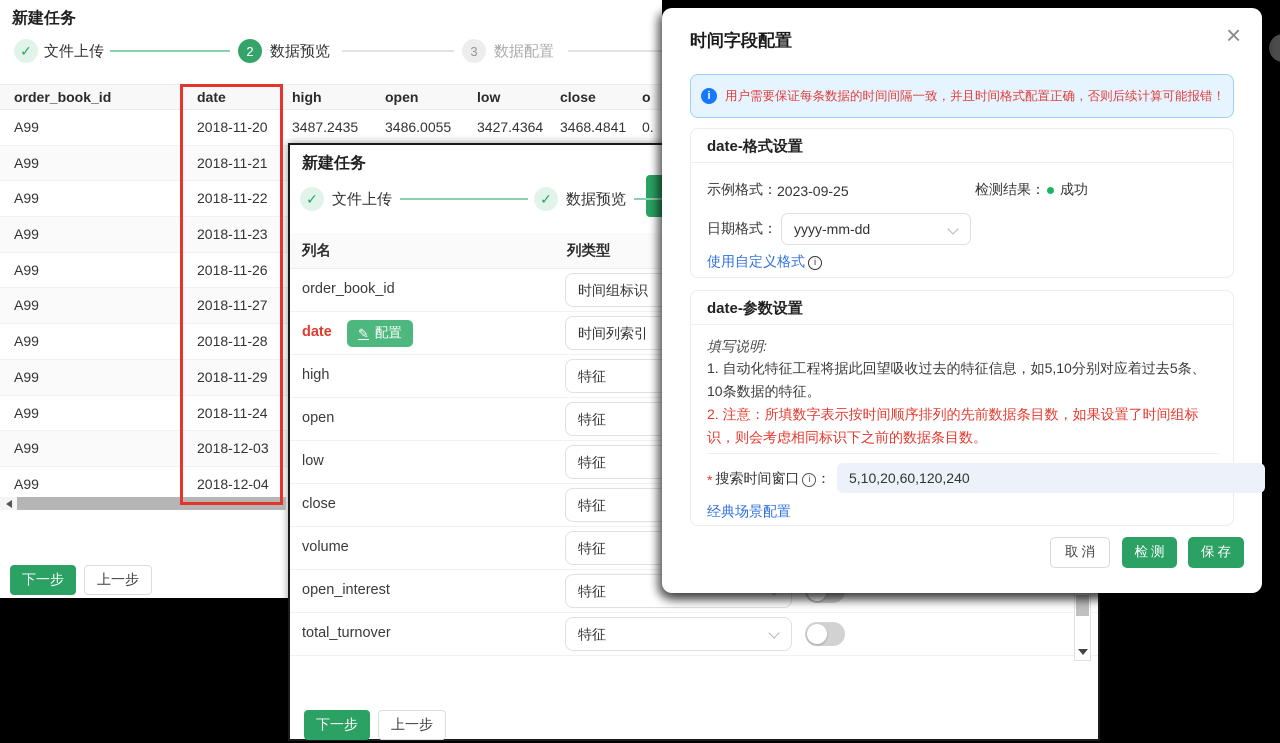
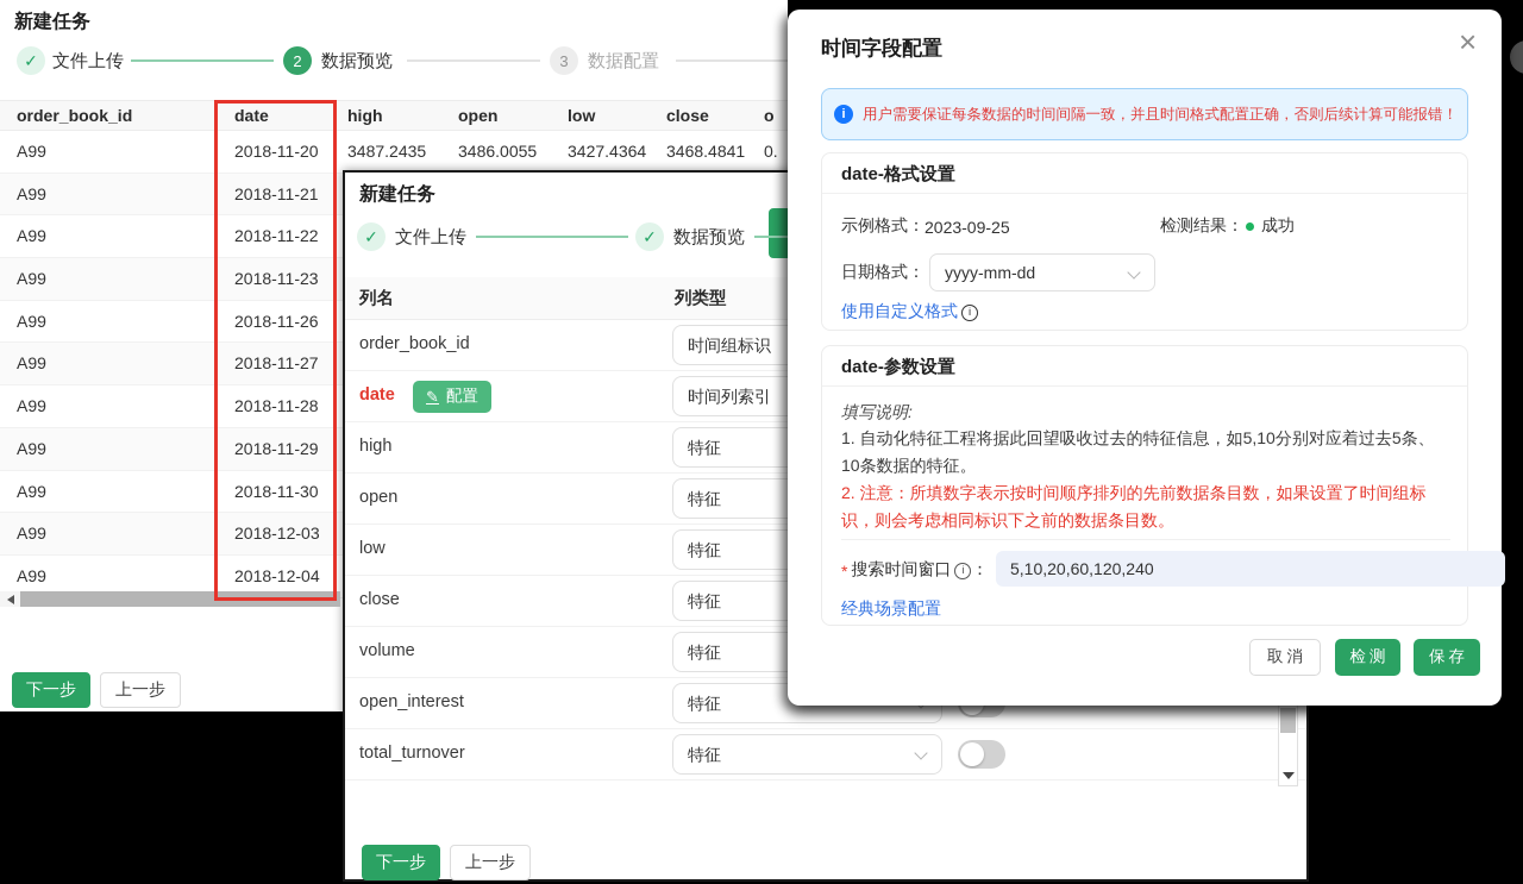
  新建任务
  ✓
  文件上传
  2
  数据预览
  3
  数据配置
  order_book_id
  date
  high
  open
  low
  close
  o
  A99
  2018-11-20
  3487.2435
  3486.0055
  3427.4364
  3468.4841
  0.
  A99
  2018-11-21
  A99
  2018-11-22
  A99
  2018-11-23
  A99
  2018-11-26
  A99
  2018-11-27
  A99
  2018-11-28
  A99
  2018-11-29
  A99
- 2018-11-24
+ 2018-11-30
  A99
  2018-12-03
  A99
  2018-12-04
  下一步
  上一步
  新建任务
  ✓
  文件上传
  ✓
  数据预览
  列名
  列类型
  order_book_id
  时间组标识
  date
  ✎
  配置
  时间列索引
  high
  特征
  open
  特征
  low
  特征
  close
  特征
  volume
  特征
  open_interest
  特征
  total_turnover
  特征
  下一步
  上一步
  时间字段配置
  ×
  i
  用户需要保证每条数据的时间间隔一致，并且时间格式配置正确，否则后续计算可能报错！
  date-格式设置
  示例格式：
  2023-09-25
  检测结果：
  成功
  日期格式：
  yyyy-mm-dd
  使用自定义格式
  i
  date-参数设置
  填写说明:
  1. 自动化特征工程将据此回望吸收过去的特征信息，如5,10分别对应着过去5条、10条数据的特征。
  2. 注意：所填数字表示按时间顺序排列的先前数据条目数，如果设置了时间组标识，则会考虑相同标识下之前的数据条目数。
  *
  搜索时间窗口
  i
  ：
  5,10,20,60,120,240
  经典场景配置
  取消
  检测
  保存
